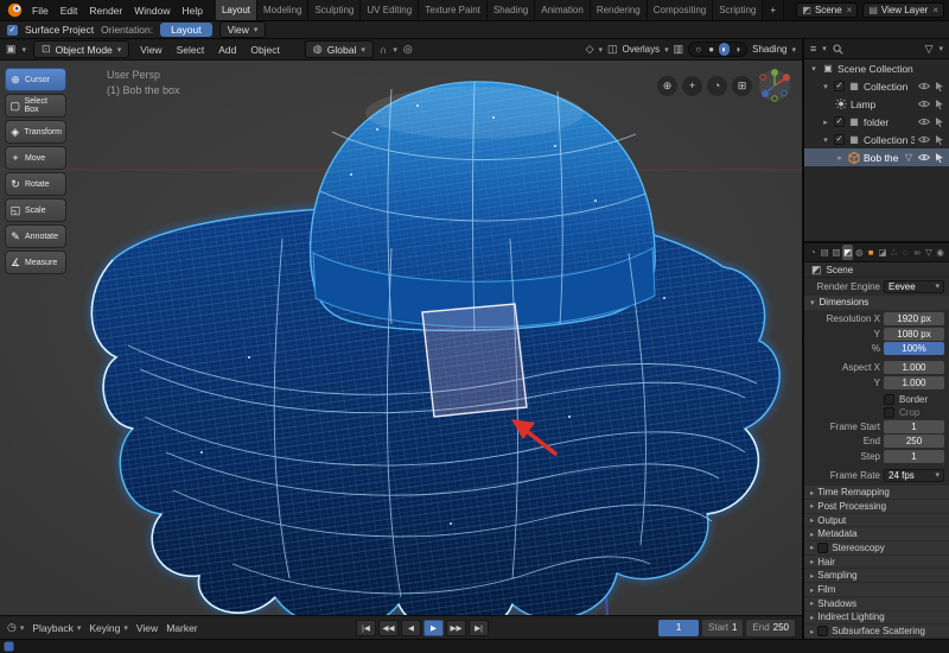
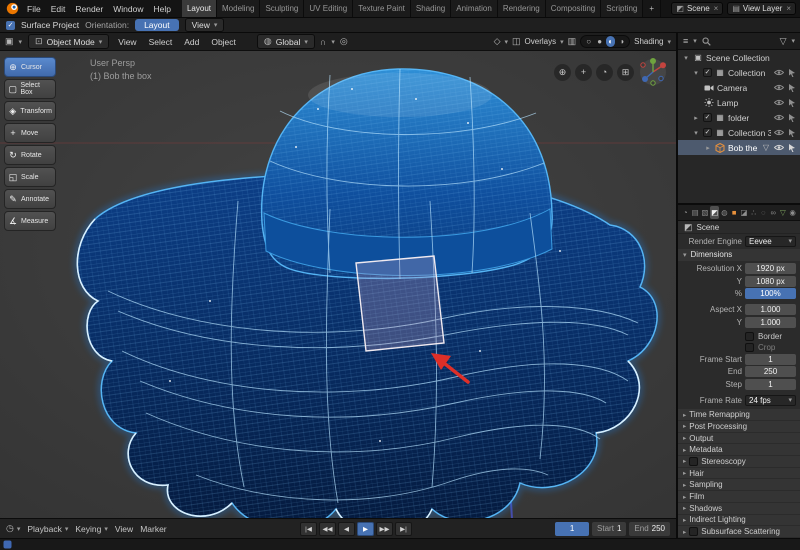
  File
  Edit
  Render
  Window
  Help
  Layout
  Modeling
  Sculpting
  UV Editing
  Texture Paint
  Shading
  Animation
  Rendering
  Compositing
  Scripting
  +
  ◩
  Scene
  ×
  ▤
  View Layer
  ×
  Surface Project
  Orientation:
  Layout
  View
  ▣
  ⊡
  Object Mode
  View
  Select
  Add
  Object
  ◍
  Global
  ∩
  ◎
  ◇
  ◫
  Overlays
  ▥
  ○
  ●
  ◐
  ◑
  Shading
  ⊕
  ▢
  ◈
  +
  ↻
  ◱
  ✎
  ∡
  User Persp
  (1) Bob the box
  ⊕
  +
  ◔
  ⊞
  ◷
  Playback
  Keying
  View
  Marker
  1
  Start
  1
  End
  250
  ≡
  ▽
  ▣
  Scene Collection
  ▦
  Collection
+ Camera
  Lamp
  ▦
  folder
  ▦
  Collection 3
  ▽
  ◔
  ▤
  ▧
  ◩
  ◍
  ■
  ◪
  ∴
  ∞
  ▽
  ◉
  ◩
  Scene
  Render Engine
  Eevee
  Dimensions
  Resolution X
  1920 px
  Y
  1080 px
  %
  100%
  Aspect X
  1.000
  Y
  1.000
  Border
  Crop
  Frame Start
  1
  End
  250
  Step
  1
  Frame Rate
  24 fps
  Time Remapping
  Post Processing
  Output
  Metadata
  Stereoscopy
  Hair
  Sampling
  Film
  Shadows
  Indirect Lighting
  Subsurface Scattering
